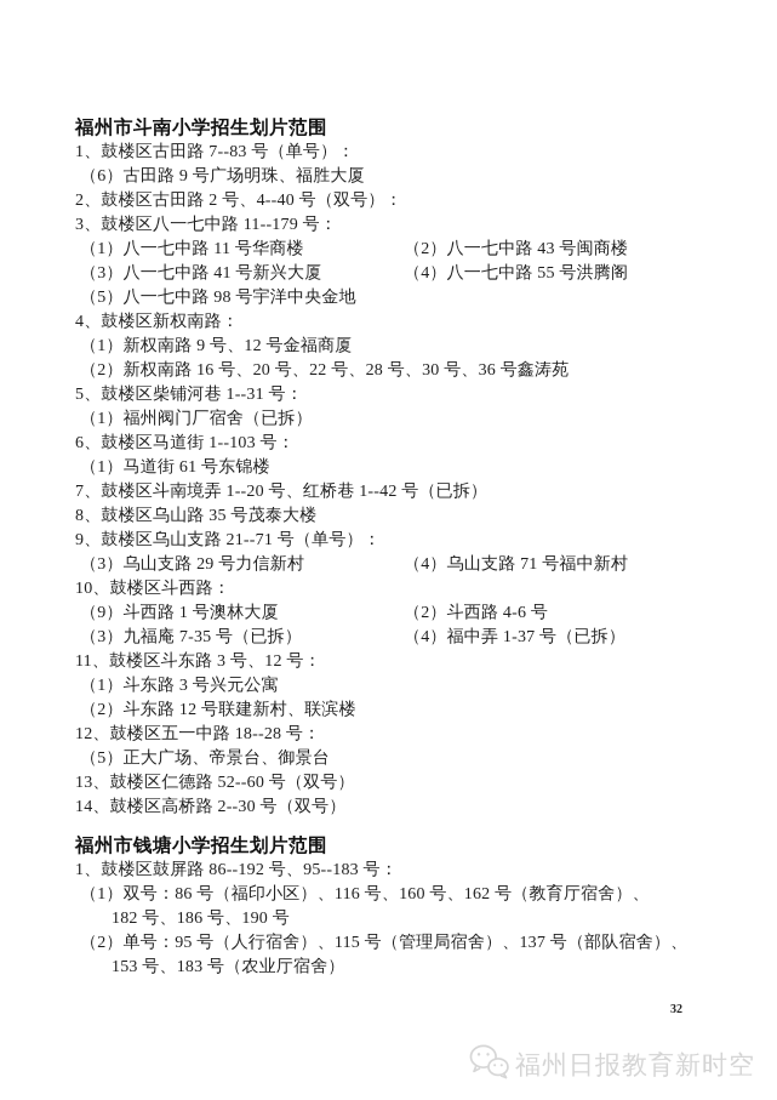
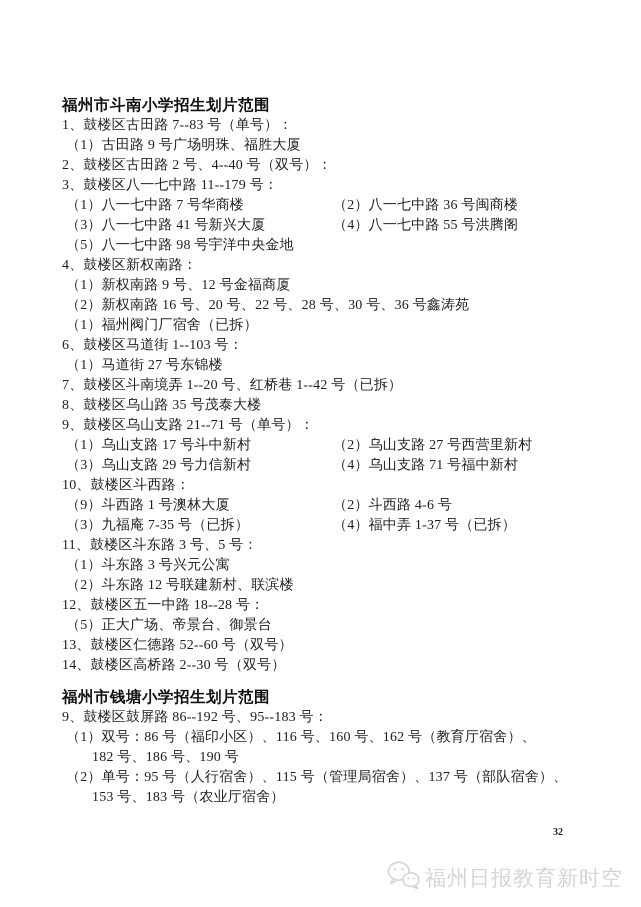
  福州市斗南小学招生划片范围
  1、鼓楼区古田路 7--83 号（单号）：
- （6）古田路 9 号广场明珠、福胜大厦
+ （1）古田路 9 号广场明珠、福胜大厦
  2、鼓楼区古田路 2 号、4--40 号（双号）：
  3、鼓楼区八一七中路 11--179 号：
- （1）八一七中路 11 号华商楼
+ （1）八一七中路 7 号华商楼
- （2）八一七中路 43 号闽商楼
+ （2）八一七中路 36 号闽商楼
  （3）八一七中路 41 号新兴大厦
  （4）八一七中路 55 号洪腾阁
  （5）八一七中路 98 号宇洋中央金地
  4、鼓楼区新权南路：
  （1）新权南路 9 号、12 号金福商厦
  （2）新权南路 16 号、20 号、22 号、28 号、30 号、36 号鑫涛苑
- 5、鼓楼区柴铺河巷 1--31 号：
  （1）福州阀门厂宿舍（已拆）
  6、鼓楼区马道街 1--103 号：
- （1）马道街 61 号东锦楼
+ （1）马道街 27 号东锦楼
  7、鼓楼区斗南境弄 1--20 号、红桥巷 1--42 号（已拆）
  8、鼓楼区乌山路 35 号茂泰大楼
  9、鼓楼区乌山支路 21--71 号（单号）：
+ （1）乌山支路 17 号斗中新村
+ （2）乌山支路 27 号西营里新村
  （3）乌山支路 29 号力信新村
  （4）乌山支路 71 号福中新村
  10、鼓楼区斗西路：
  （9）斗西路 1 号澳林大厦
  （2）斗西路 4-6 号
  （3）九福庵 7-35 号（已拆）
  （4）福中弄 1-37 号（已拆）
- 11、鼓楼区斗东路 3 号、12 号：
+ 11、鼓楼区斗东路 3 号、5 号：
  （1）斗东路 3 号兴元公寓
  （2）斗东路 12 号联建新村、联滨楼
  12、鼓楼区五一中路 18--28 号：
  （5）正大广场、帝景台、御景台
  13、鼓楼区仁德路 52--60 号（双号）
  14、鼓楼区高桥路 2--30 号（双号）
  福州市钱塘小学招生划片范围
- 1、鼓楼区鼓屏路 86--192 号、95--183 号：
+ 9、鼓楼区鼓屏路 86--192 号、95--183 号：
  （1）双号：86 号（福印小区）、116 号、160 号、162 号（教育厅宿舍）、
  182 号、186 号、190 号
  （2）单号：95 号（人行宿舍）、115 号（管理局宿舍）、137 号（部队宿舍）、
  153 号、183 号（农业厅宿舍）
  32
  福州日报教育新时空
